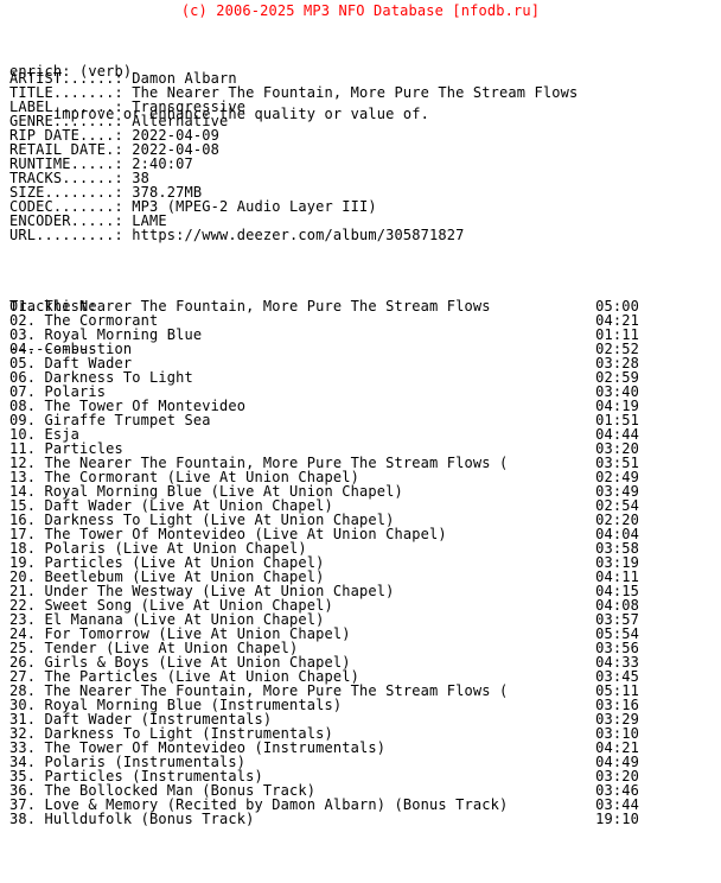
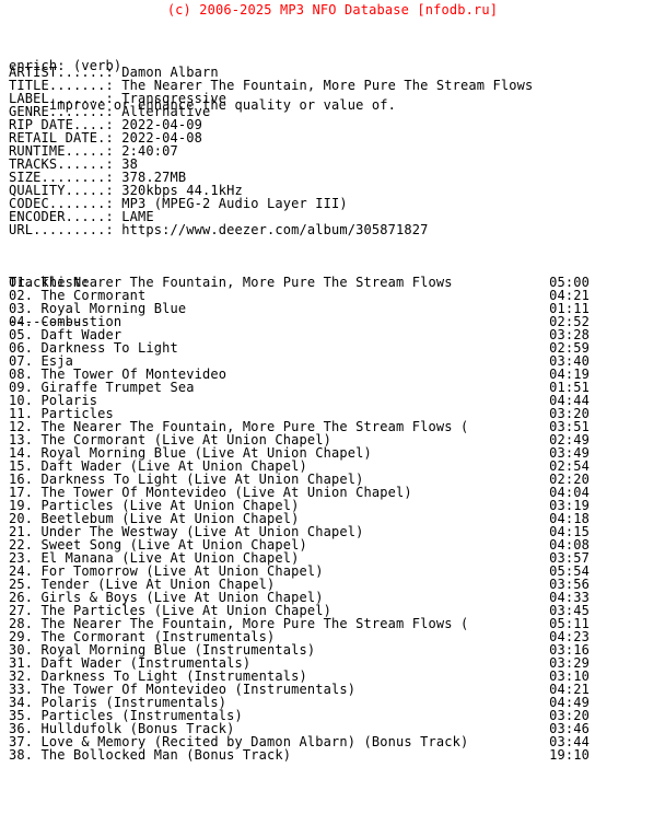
  (c) 2006-2025 MP3 NFO Database [nfodb.ru]
  enrich: (verb)
  improve or enhance the quality or value of.
  ARTIST......: Damon Albarn
  TITLE.......: The Nearer The Fountain, More Pure The Stream Flows
  LABEL.......: Transgressive
  GENRE.......: Alternative
  RIP DATE....: 2022-04-09
  RETAIL DATE.: 2022-04-08
  RUNTIME.....: 2:40:07
  TRACKS......: 38
  SIZE........: 378.27MB
+ QUALITY.....: 320kbps 44.1kHz
  CODEC.......: MP3 (MPEG-2 Audio Layer III)
  ENCODER.....: LAME
  URL.........: https://www.deezer.com/album/305871827
  Tracklist:
  ----------
  01. The Nearer The Fountain, More Pure The Stream Flows 05:00
  02. The Cormorant 04:21
  03. Royal Morning Blue 01:11
  04. Combustion 02:52
  05. Daft Wader 03:28
  06. Darkness To Light 02:59
- 07. Polaris 03:40
+ 07. Esja 03:40
  08. The Tower Of Montevideo 04:19
  09. Giraffe Trumpet Sea 01:51
- 10. Esja 04:44
+ 10. Polaris 04:44
  11. Particles 03:20
  12. The Nearer The Fountain, More Pure The Stream Flows ( 03:51
  13. The Cormorant (Live At Union Chapel) 02:49
  14. Royal Morning Blue (Live At Union Chapel) 03:49
  15. Daft Wader (Live At Union Chapel) 02:54
  16. Darkness To Light (Live At Union Chapel) 02:20
  17. The Tower Of Montevideo (Live At Union Chapel) 04:04
- 18. Polaris (Live At Union Chapel) 03:58
  19. Particles (Live At Union Chapel) 03:19
- 20. Beetlebum (Live At Union Chapel) 04:11
+ 20. Beetlebum (Live At Union Chapel) 04:18
  21. Under The Westway (Live At Union Chapel) 04:15
  22. Sweet Song (Live At Union Chapel) 04:08
  23. El Manana (Live At Union Chapel) 03:57
  24. For Tomorrow (Live At Union Chapel) 05:54
  25. Tender (Live At Union Chapel) 03:56
  26. Girls & Boys (Live At Union Chapel) 04:33
  27. The Particles (Live At Union Chapel) 03:45
  28. The Nearer The Fountain, More Pure The Stream Flows ( 05:11
+ 29. The Cormorant (Instrumentals) 04:23
  30. Royal Morning Blue (Instrumentals) 03:16
  31. Daft Wader (Instrumentals) 03:29
  32. Darkness To Light (Instrumentals) 03:10
  33. The Tower Of Montevideo (Instrumentals) 04:21
  34. Polaris (Instrumentals) 04:49
  35. Particles (Instrumentals) 03:20
- 36. The Bollocked Man (Bonus Track) 03:46
+ 36. Hulldufolk (Bonus Track) 03:46
  37. Love & Memory (Recited by Damon Albarn) (Bonus Track) 03:44
- 38. Hulldufolk (Bonus Track) 19:10
+ 38. The Bollocked Man (Bonus Track) 19:10
